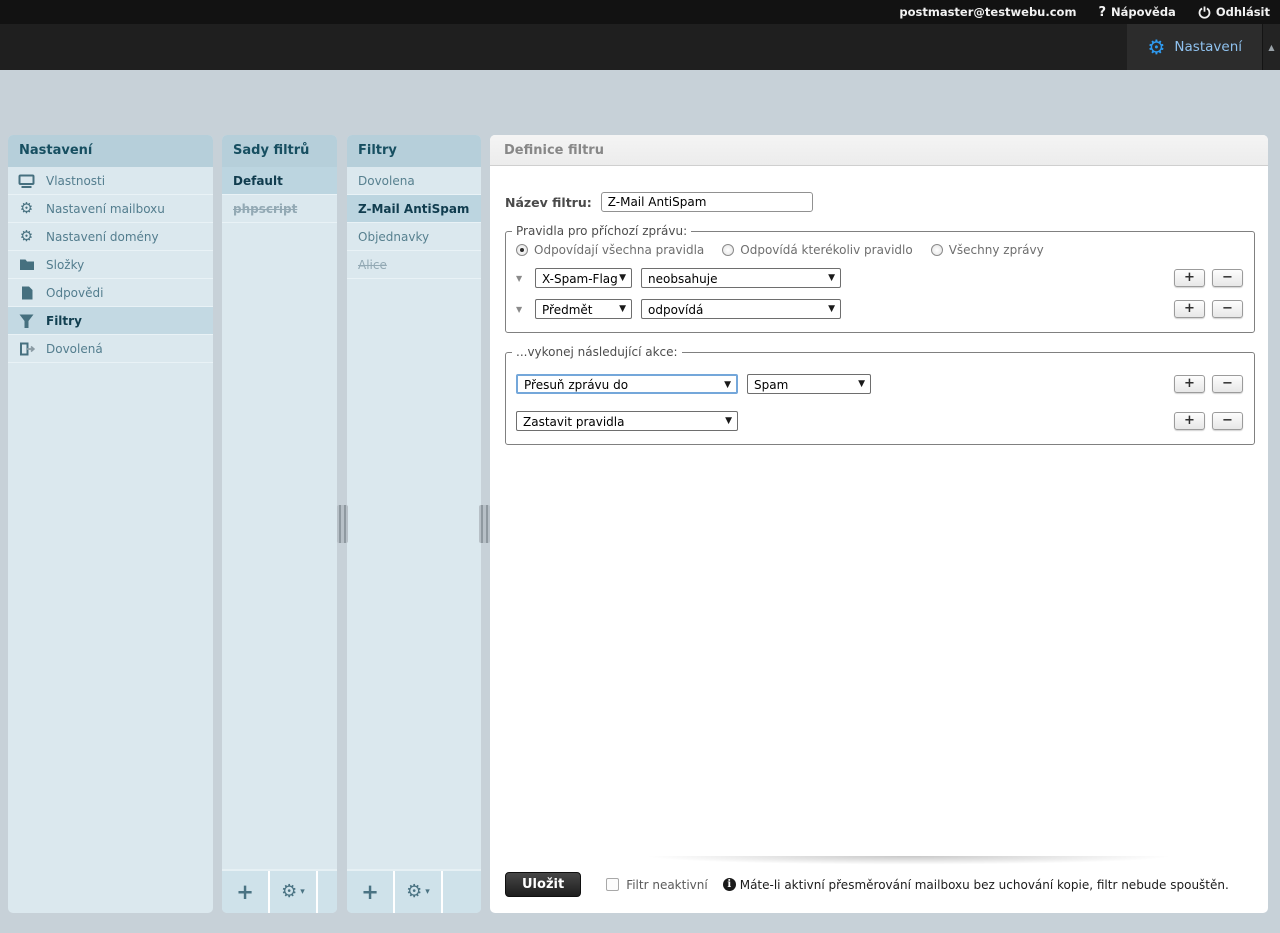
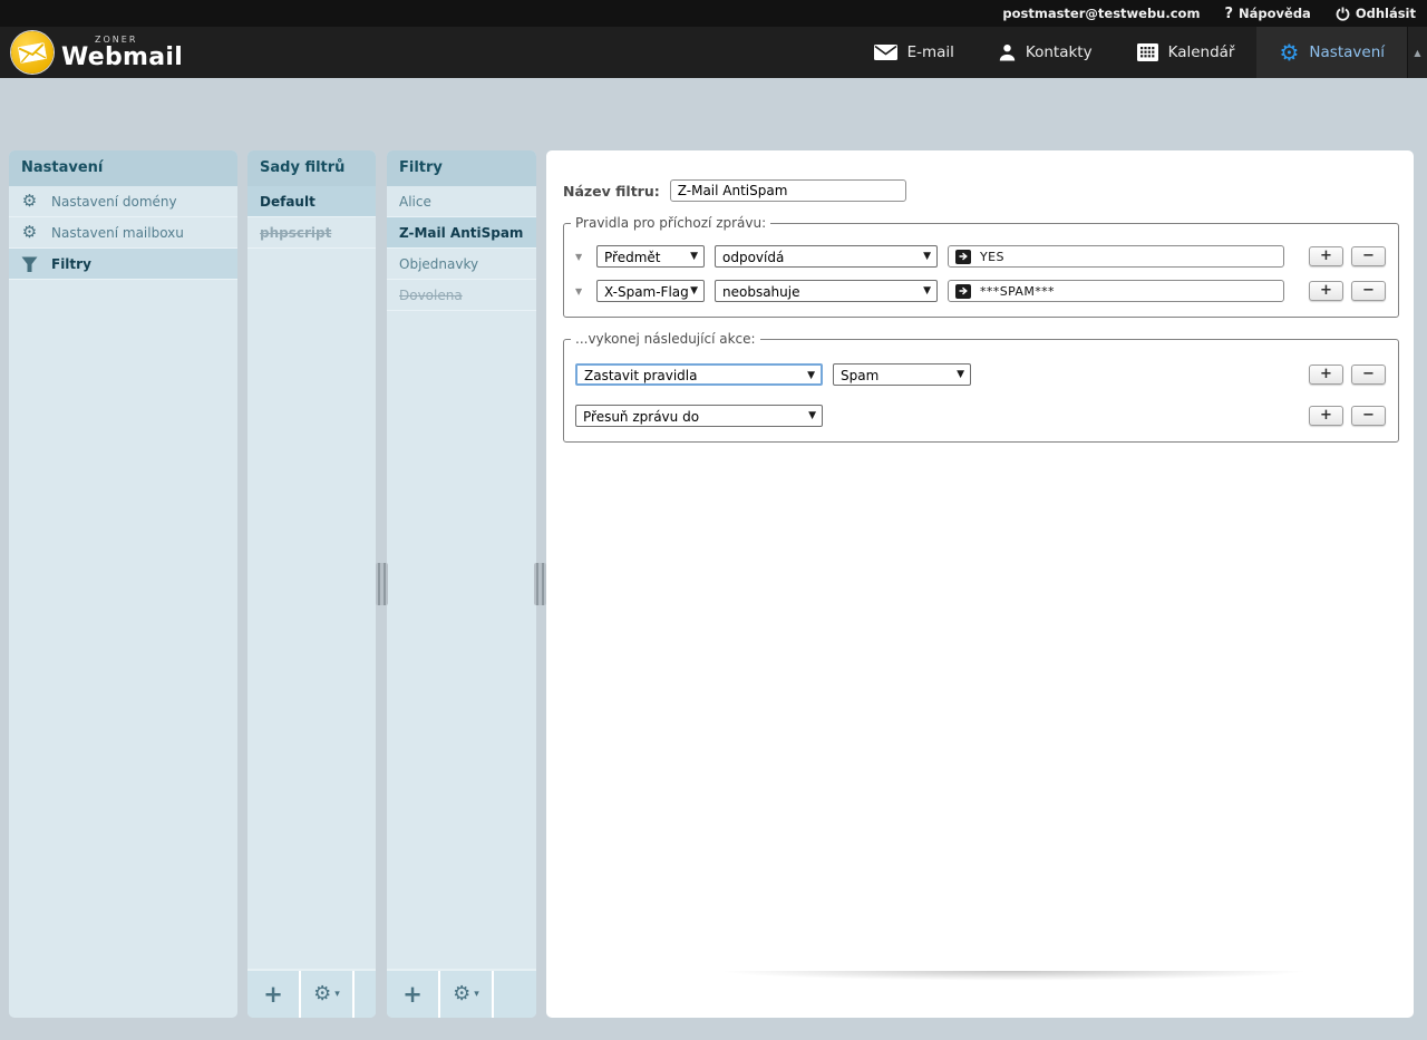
  postmaster@testwebu.com
  ?
  Nápověda
  Odhlásit
+ ZONER
+ Webmail
+ E-mail
+ Kontakty
+ Kalendář
  ⚙
  Nastavení
  ▲
  Nastavení
- Vlastnosti
  ⚙
- Nastavení mailboxu
+ Nastavení domény
  ⚙
- Nastavení domény
+ Nastavení mailboxu
- Složky
- Odpovědi
  Filtry
- Dovolená
  Sady filtrů
  Default
  phpscript
  +
  ⚙
  ▾
  Filtry
- Dovolena
+ Alice
  Z-Mail AntiSpam
  Objednavky
- Alice
+ Dovolena
  +
  ⚙
  ▾
- Definice filtru
  Název filtru:
  Z-Mail AntiSpam
  Pravidla pro příchozí zprávu:
- Odpovídají všechna pravidla
- Odpovídá kterékoliv pravidlo
- Všechny zprávy
  ▼
- X-Spam-Flag
+ Předmět
  ▼
- neobsahuje
+ odpovídá
  ▼
+ YES
  +
  −
  ▼
- Předmět
+ X-Spam-Flag
  ▼
- odpovídá
+ neobsahuje
  ▼
+ ***SPAM***
  +
  −
  ...vykonej následující akce:
- Přesuň zprávu do
+ Zastavit pravidla
  ▼
  Spam
  ▼
  +
  −
- Zastavit pravidla
+ Přesuň zprávu do
  ▼
  +
  −
- Uložit
- Filtr neaktivní
- i
- Máte-li aktivní přesměrování mailboxu bez uchování kopie, filtr nebude spouštěn.
